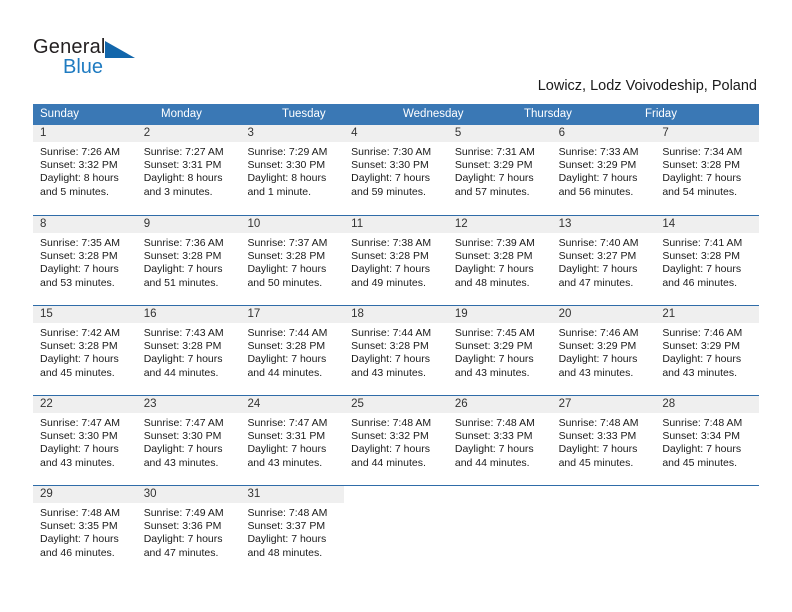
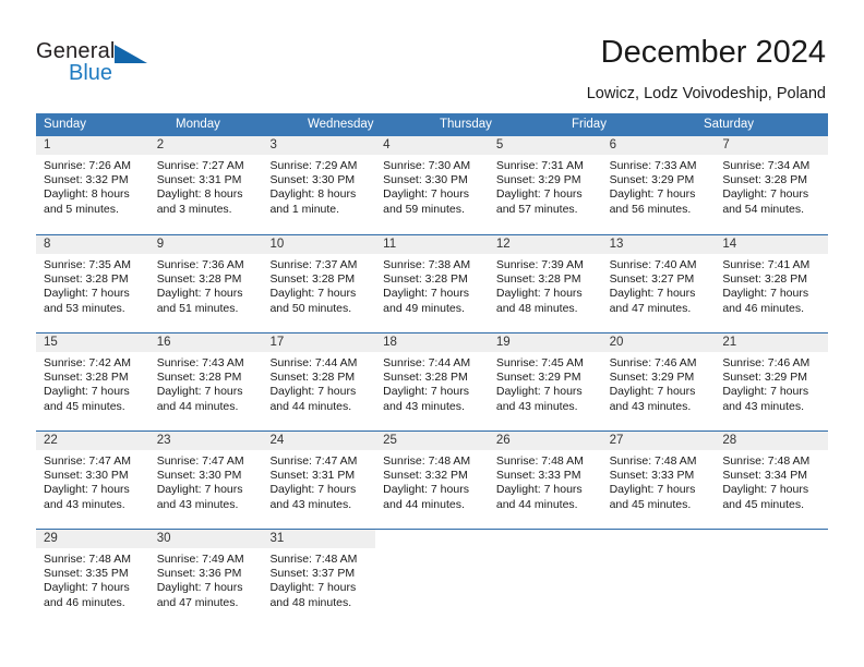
  General
  Blue
+ December 2024
  Lowicz, Lodz Voivodeship, Poland
  Sunday
  Monday
- Tuesday
  Wednesday
  Thursday
  Friday
+ Saturday
  1
  Sunrise: 7:26 AM
  Sunset: 3:32 PM
  Daylight: 8 hours
  and 5 minutes.
  2
  Sunrise: 7:27 AM
  Sunset: 3:31 PM
  Daylight: 8 hours
  and 3 minutes.
  3
  Sunrise: 7:29 AM
  Sunset: 3:30 PM
  Daylight: 8 hours
  and 1 minute.
  4
  Sunrise: 7:30 AM
  Sunset: 3:30 PM
  Daylight: 7 hours
  and 59 minutes.
  5
  Sunrise: 7:31 AM
  Sunset: 3:29 PM
  Daylight: 7 hours
  and 57 minutes.
  6
  Sunrise: 7:33 AM
  Sunset: 3:29 PM
  Daylight: 7 hours
  and 56 minutes.
  7
  Sunrise: 7:34 AM
  Sunset: 3:28 PM
  Daylight: 7 hours
  and 54 minutes.
  8
  Sunrise: 7:35 AM
  Sunset: 3:28 PM
  Daylight: 7 hours
  and 53 minutes.
  9
  Sunrise: 7:36 AM
  Sunset: 3:28 PM
  Daylight: 7 hours
  and 51 minutes.
  10
  Sunrise: 7:37 AM
  Sunset: 3:28 PM
  Daylight: 7 hours
  and 50 minutes.
  11
  Sunrise: 7:38 AM
  Sunset: 3:28 PM
  Daylight: 7 hours
  and 49 minutes.
  12
  Sunrise: 7:39 AM
  Sunset: 3:28 PM
  Daylight: 7 hours
  and 48 minutes.
  13
  Sunrise: 7:40 AM
  Sunset: 3:27 PM
  Daylight: 7 hours
  and 47 minutes.
  14
  Sunrise: 7:41 AM
  Sunset: 3:28 PM
  Daylight: 7 hours
  and 46 minutes.
  15
  Sunrise: 7:42 AM
  Sunset: 3:28 PM
  Daylight: 7 hours
  and 45 minutes.
  16
  Sunrise: 7:43 AM
  Sunset: 3:28 PM
  Daylight: 7 hours
  and 44 minutes.
  17
  Sunrise: 7:44 AM
  Sunset: 3:28 PM
  Daylight: 7 hours
  and 44 minutes.
  18
  Sunrise: 7:44 AM
  Sunset: 3:28 PM
  Daylight: 7 hours
  and 43 minutes.
  19
  Sunrise: 7:45 AM
  Sunset: 3:29 PM
  Daylight: 7 hours
  and 43 minutes.
  20
  Sunrise: 7:46 AM
  Sunset: 3:29 PM
  Daylight: 7 hours
  and 43 minutes.
  21
  Sunrise: 7:46 AM
  Sunset: 3:29 PM
  Daylight: 7 hours
  and 43 minutes.
  22
  Sunrise: 7:47 AM
  Sunset: 3:30 PM
  Daylight: 7 hours
  and 43 minutes.
  23
  Sunrise: 7:47 AM
  Sunset: 3:30 PM
  Daylight: 7 hours
  and 43 minutes.
  24
  Sunrise: 7:47 AM
  Sunset: 3:31 PM
  Daylight: 7 hours
  and 43 minutes.
  25
  Sunrise: 7:48 AM
  Sunset: 3:32 PM
  Daylight: 7 hours
  and 44 minutes.
  26
  Sunrise: 7:48 AM
  Sunset: 3:33 PM
  Daylight: 7 hours
  and 44 minutes.
  27
  Sunrise: 7:48 AM
  Sunset: 3:33 PM
  Daylight: 7 hours
  and 45 minutes.
  28
  Sunrise: 7:48 AM
  Sunset: 3:34 PM
  Daylight: 7 hours
  and 45 minutes.
  29
  Sunrise: 7:48 AM
  Sunset: 3:35 PM
  Daylight: 7 hours
  and 46 minutes.
  30
  Sunrise: 7:49 AM
  Sunset: 3:36 PM
  Daylight: 7 hours
  and 47 minutes.
  31
  Sunrise: 7:48 AM
  Sunset: 3:37 PM
  Daylight: 7 hours
  and 48 minutes.
